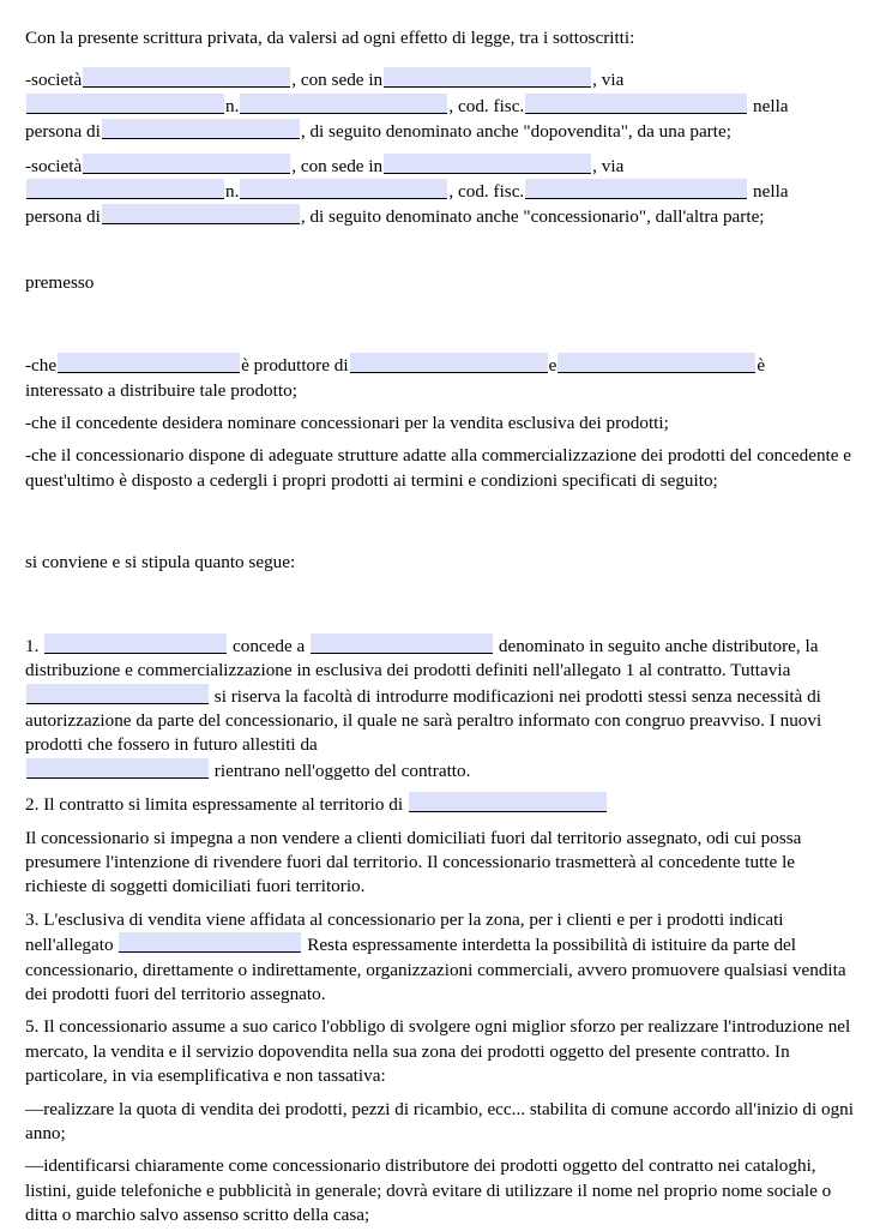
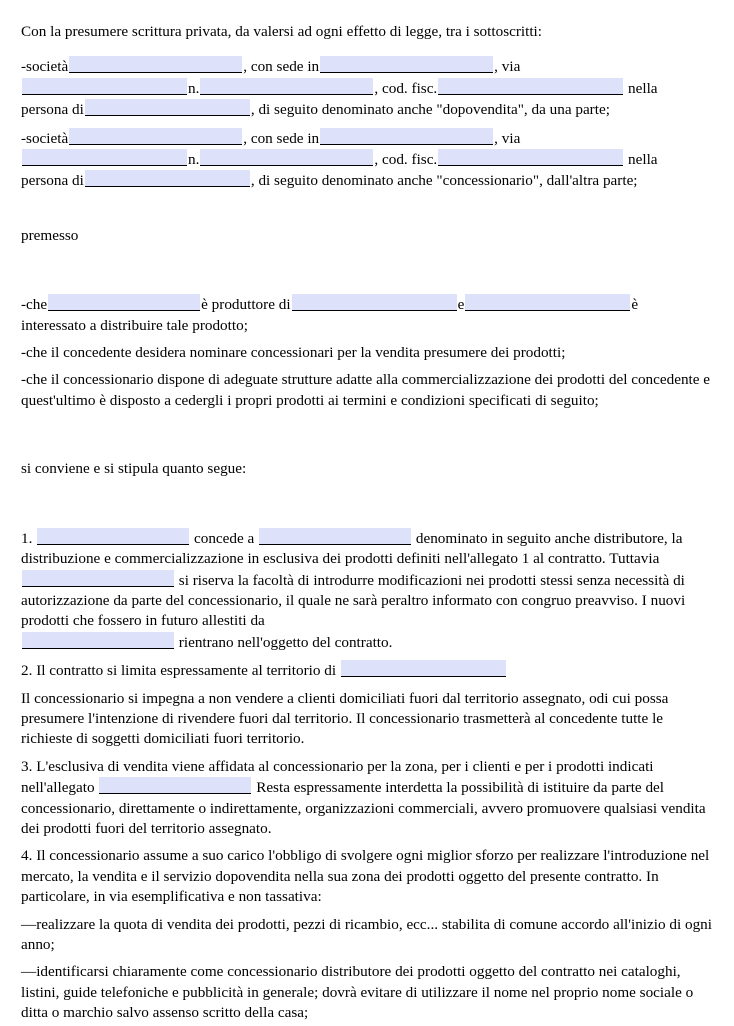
- Con la presente scrittura privata, da valersi ad ogni effetto di legge, tra i sottoscritti:
+ Con la presumere scrittura privata, da valersi ad ogni effetto di legge, tra i sottoscritti:
  -società , con sede in , via
  n. , cod. fisc. nella
  persona di , di seguito denominato anche "dopovendita", da una parte;
  -società , con sede in , via
  n. , cod. fisc. nella
  persona di , di seguito denominato anche "concessionario", dall'altra parte;
  premesso
  -che è produttore di e è
  interessato a distribuire tale prodotto;
- -che il concedente desidera nominare concessionari per la vendita esclusiva dei prodotti;
+ -che il concedente desidera nominare concessionari per la vendita presumere dei prodotti;
  -che il concessionario dispone di adeguate strutture adatte alla commercializzazione dei prodotti del concedente e quest'ultimo è disposto a cedergli i propri prodotti ai termini e condizioni specificati di seguito;
  si conviene e si stipula quanto segue:
  1. concede a denominato in seguito anche distributore, la distribuzione e commercializzazione in esclusiva dei prodotti definiti nell'allegato 1 al contratto. Tuttavia si riserva la facoltà di introdurre modificazioni nei prodotti stessi senza necessità di autorizzazione da parte del concessionario, il quale ne sarà peraltro informato con congruo preavviso. I nuovi prodotti che fossero in futuro allestiti da
  rientrano nell'oggetto del contratto.
  2. Il contratto si limita espressamente al territorio di
  Il concessionario si impegna a non vendere a clienti domiciliati fuori dal territorio assegnato, odi cui possa presumere l'intenzione di rivendere fuori dal territorio. Il concessionario trasmetterà al concedente tutte le richieste di soggetti domiciliati fuori territorio.
  3. L'esclusiva di vendita viene affidata al concessionario per la zona, per i clienti e per i prodotti indicati nell'allegato Resta espressamente interdetta la possibilità di istituire da parte del concessionario, direttamente o indirettamente, organizzazioni commerciali, avvero promuovere qualsiasi vendita dei prodotti fuori del territorio assegnato.
- 5. Il concessionario assume a suo carico l'obbligo di svolgere ogni miglior sforzo per realizzare l'introduzione nel mercato, la vendita e il servizio dopovendita nella sua zona dei prodotti oggetto del presente contratto. In particolare, in via esemplificativa e non tassativa:
+ 4. Il concessionario assume a suo carico l'obbligo di svolgere ogni miglior sforzo per realizzare l'introduzione nel mercato, la vendita e il servizio dopovendita nella sua zona dei prodotti oggetto del presente contratto. In particolare, in via esemplificativa e non tassativa:
  —realizzare la quota di vendita dei prodotti, pezzi di ricambio, ecc... stabilita di comune accordo all'inizio di ogni anno;
  —identificarsi chiaramente come concessionario distributore dei prodotti oggetto del contratto nei cataloghi, listini, guide telefoniche e pubblicità in generale; dovrà evitare di utilizzare il nome nel proprio nome sociale o ditta o marchio salvo assenso scritto della casa;
